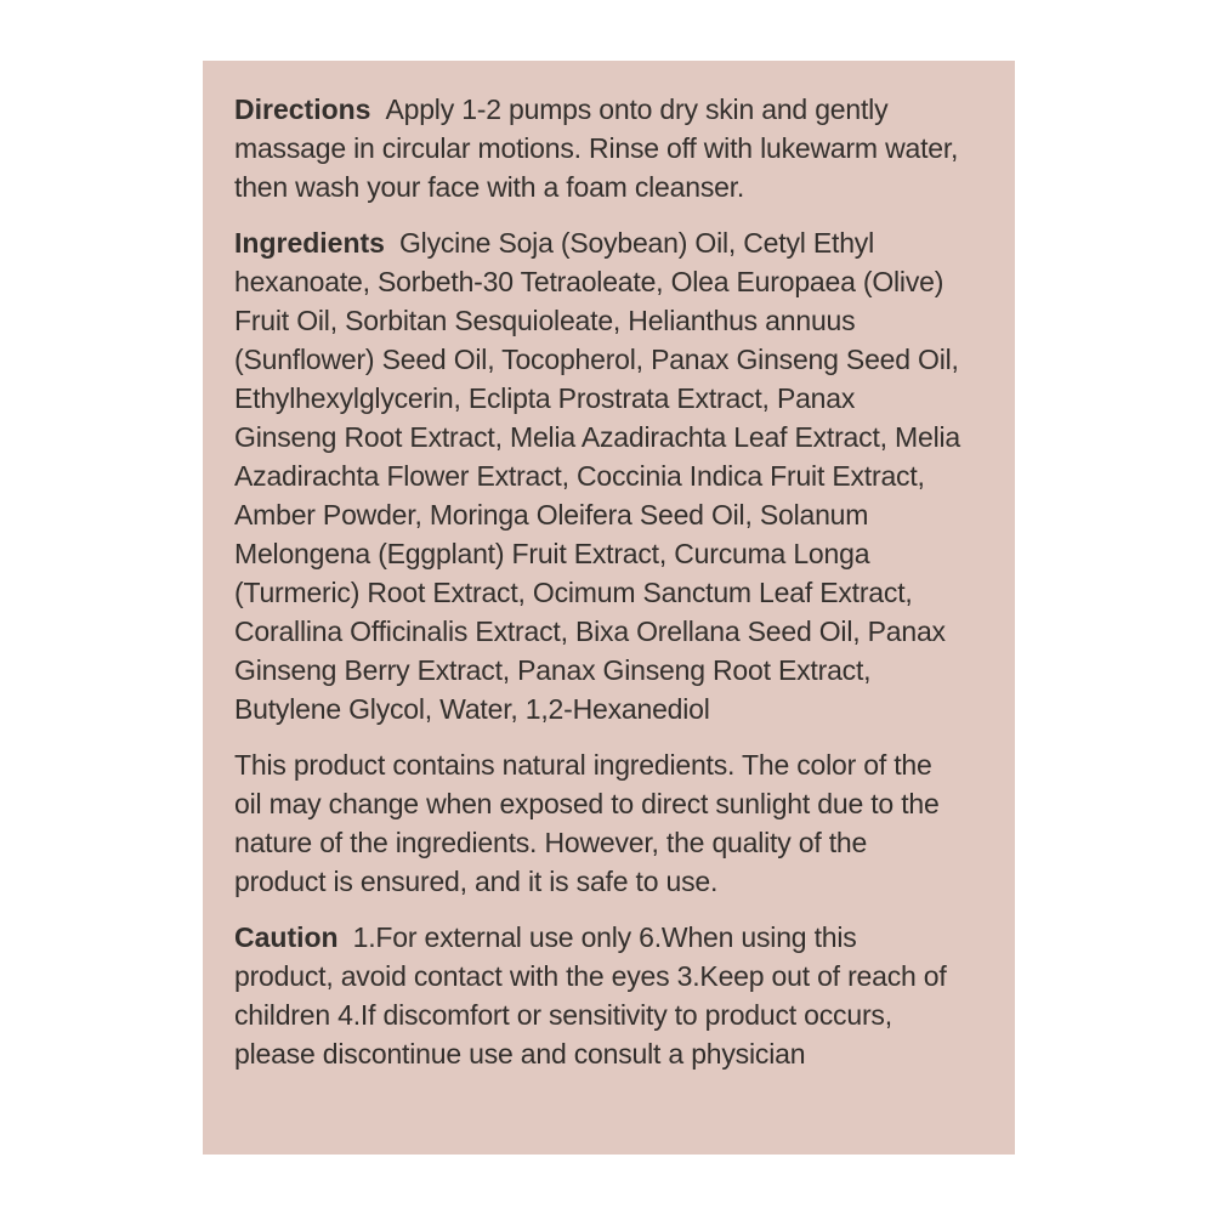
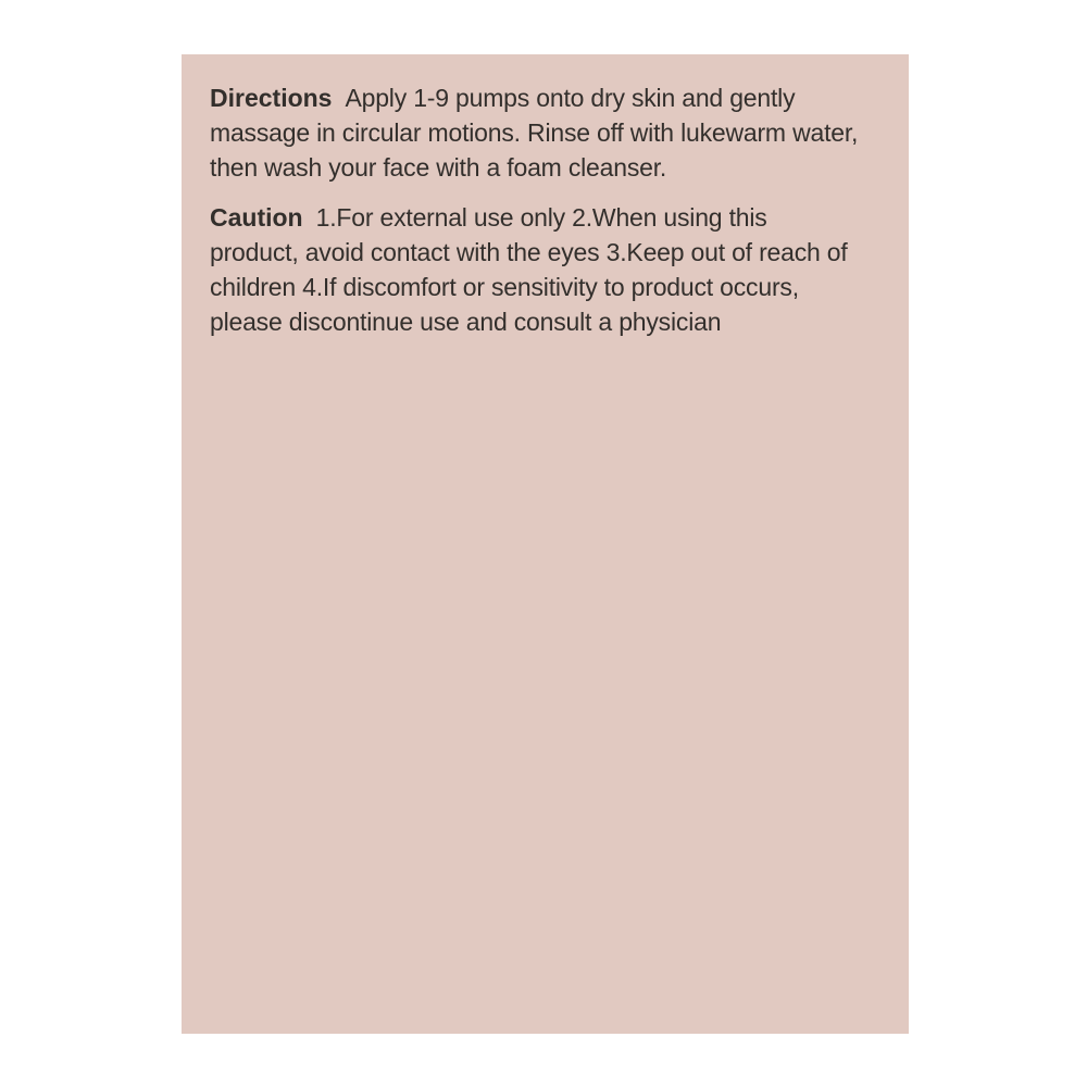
- Directions Apply 1-2 pumps onto dry skin and gently massage in circular motions. Rinse off with lukewarm water, then wash your face with a foam cleanser.
+ Directions Apply 1-9 pumps onto dry skin and gently massage in circular motions. Rinse off with lukewarm water, then wash your face with a foam cleanser.
- Ingredients Glycine Soja (Soybean) Oil, Cetyl Ethyl hexanoate, Sorbeth-30 Tetraoleate, Olea Europaea (Olive) Fruit Oil, Sorbitan Sesquioleate, Helianthus annuus (Sunflower) Seed Oil, Tocopherol, Panax Ginseng Seed Oil, Ethylhexylglycerin, Eclipta Prostrata Extract, Panax Ginseng Root Extract, Melia Azadirachta Leaf Extract, Melia Azadirachta Flower Extract, Coccinia Indica Fruit Extract, Amber Powder, Moringa Oleifera Seed Oil, Solanum Melongena (Eggplant) Fruit Extract, Curcuma Longa (Turmeric) Root Extract, Ocimum Sanctum Leaf Extract, Corallina Officinalis Extract, Bixa Orellana Seed Oil, Panax Ginseng Berry Extract, Panax Ginseng Root Extract, Butylene Glycol, Water, 1,2-Hexanediol
- This product contains natural ingredients. The color of the oil may change when exposed to direct sunlight due to the nature of the ingredients. However, the quality of the product is ensured, and it is safe to use.
- Caution 1.For external use only 6.When using this product, avoid contact with the eyes 3.Keep out of reach of children 4.If discomfort or sensitivity to product occurs, please discontinue use and consult a physician
+ Caution 1.For external use only 2.When using this product, avoid contact with the eyes 3.Keep out of reach of children 4.If discomfort or sensitivity to product occurs, please discontinue use and consult a physician
